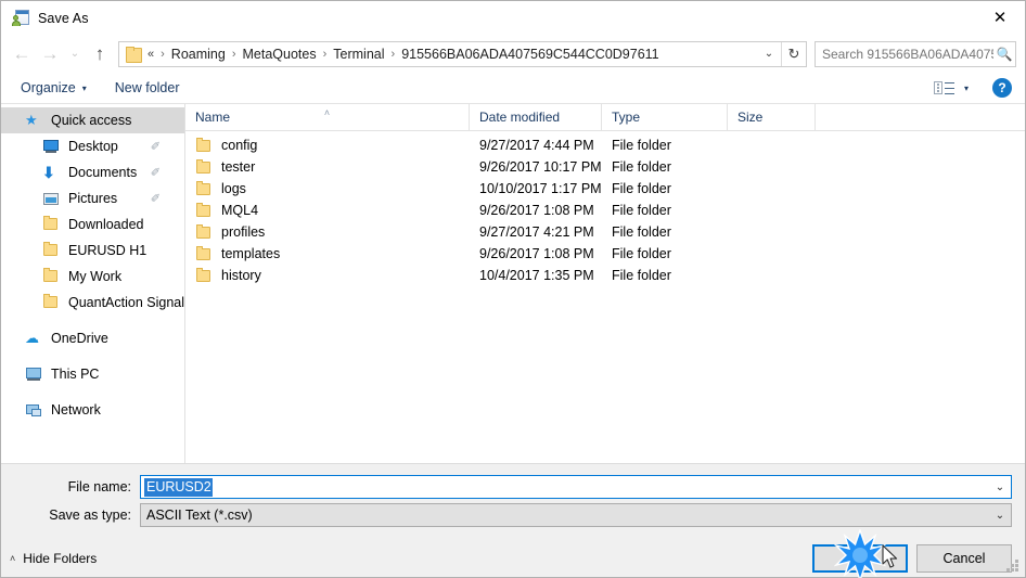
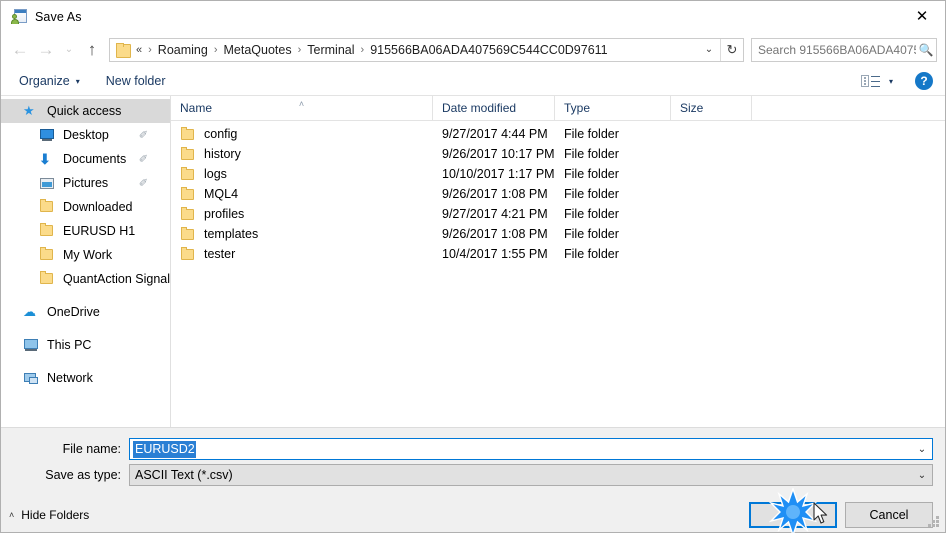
  Save As
  ✕
  ←
  →
  ⌄
  ↑
  «
  ›
  Roaming
  ›
  MetaQuotes
  ›
  Terminal
  ›
  915566BA06ADA407569C544CC0D97611
  ⌄
  ↻
  Search 915566BA06ADA407
  🔍
  Organize
  ▾
  New folder
  ▾
  ?
  ★
  Quick access
  Desktop
  ✐
  ⬇
  Documents
  ✐
  Pictures
  ✐
  Downloaded
  EURUSD H1
  My Work
  QuantAction Signal
  ☁
  OneDrive
  This PC
  Network
  ˄
  Name
  Date modified
  Type
  Size
  config
  9/27/2017 4:44 PM
  File folder
- tester
+ history
  9/26/2017 10:17 PM
  File folder
  logs
  10/10/2017 1:17 PM
  File folder
  MQL4
  9/26/2017 1:08 PM
  File folder
  profiles
  9/27/2017 4:21 PM
  File folder
  templates
  9/26/2017 1:08 PM
  File folder
- history
+ tester
- 10/4/2017 1:35 PM
+ 10/4/2017 1:55 PM
  File folder
  File name:
  EURUSD2
  ⌄
  Save as type:
  ASCII Text (*.csv)
  ⌄
  ˄
  Hide Folders
  Cancel
